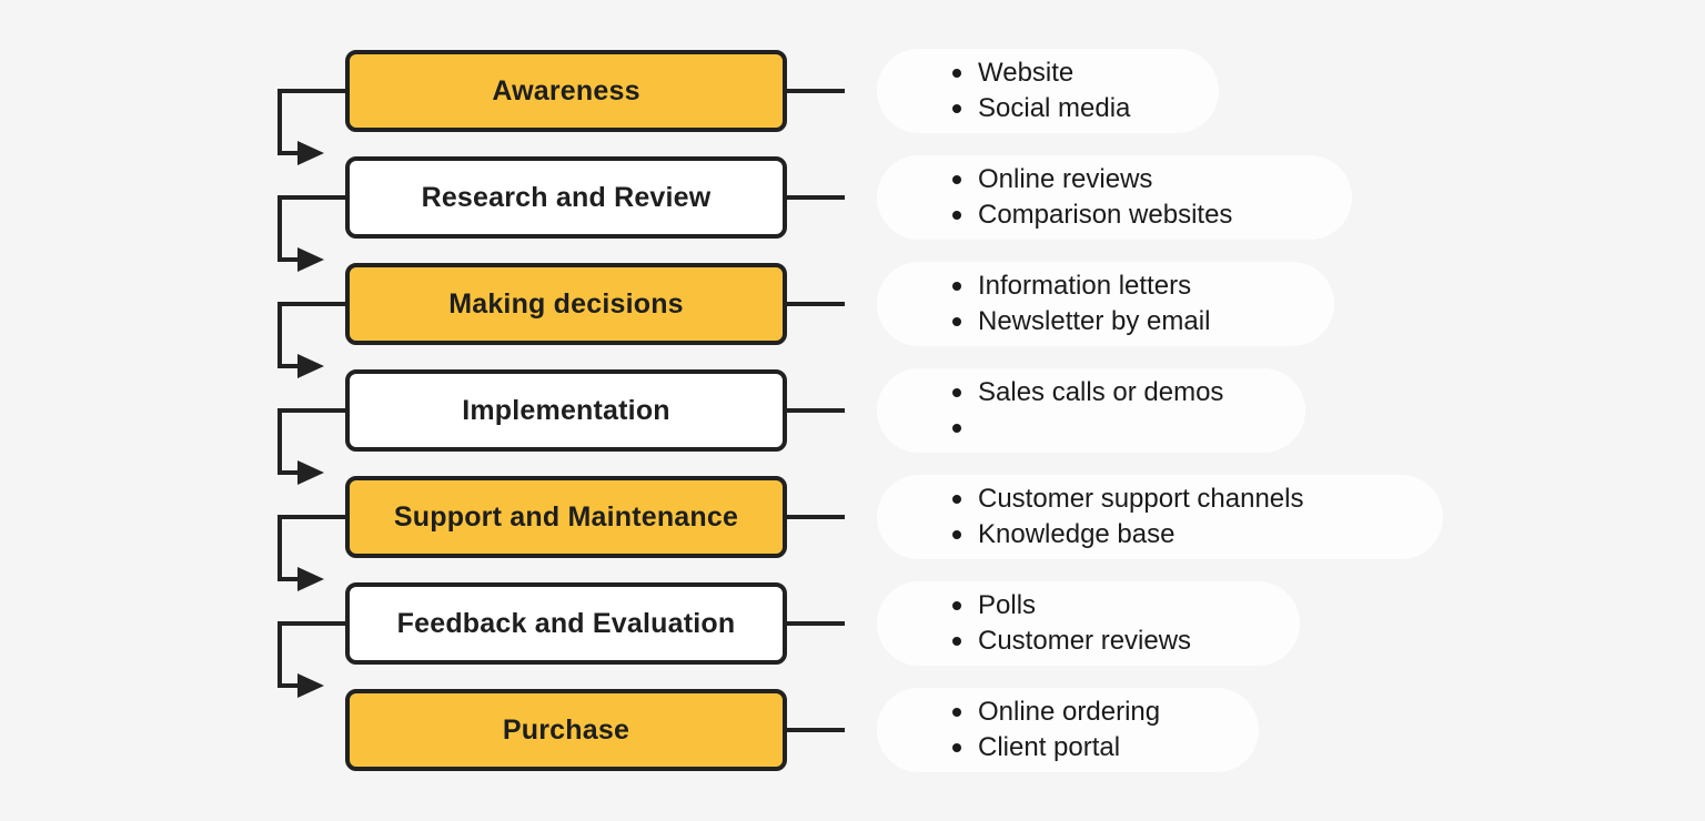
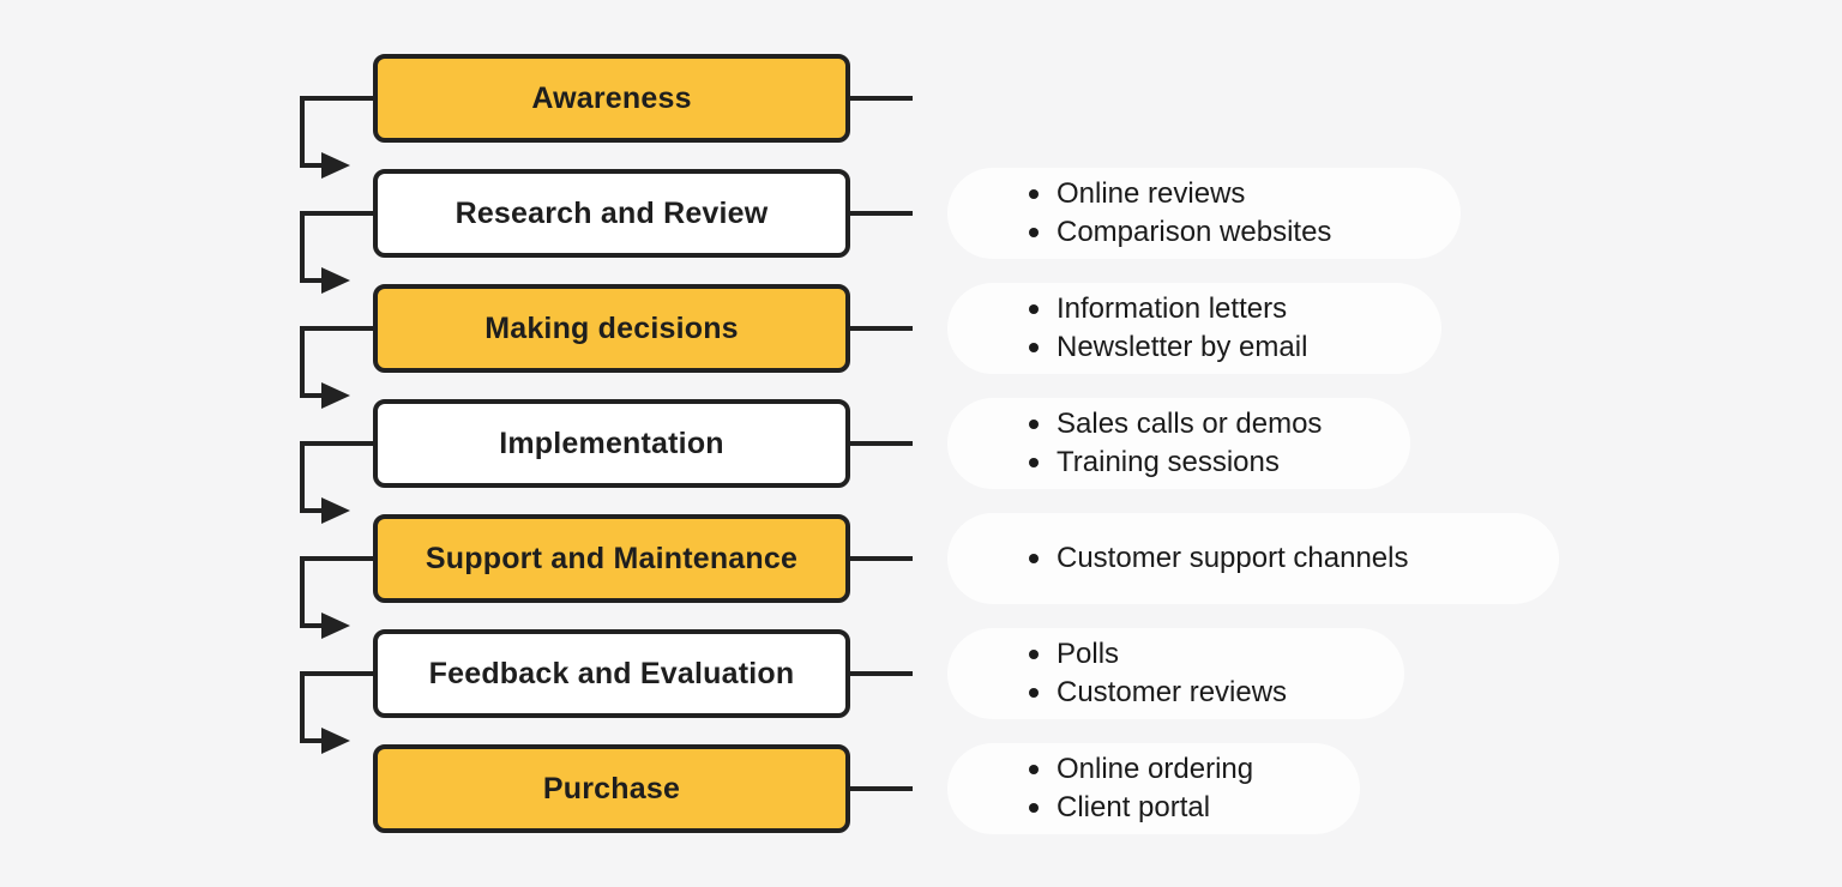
  Awareness
- Website
- Social media
  Research and Review
  Online reviews
  Comparison websites
  Making decisions
  Information letters
  Newsletter by email
  Implementation
  Sales calls or demos
+ Training sessions
  Support and Maintenance
  Customer support channels
- Knowledge base
  Feedback and Evaluation
  Polls
  Customer reviews
  Purchase
  Online ordering
  Client portal
